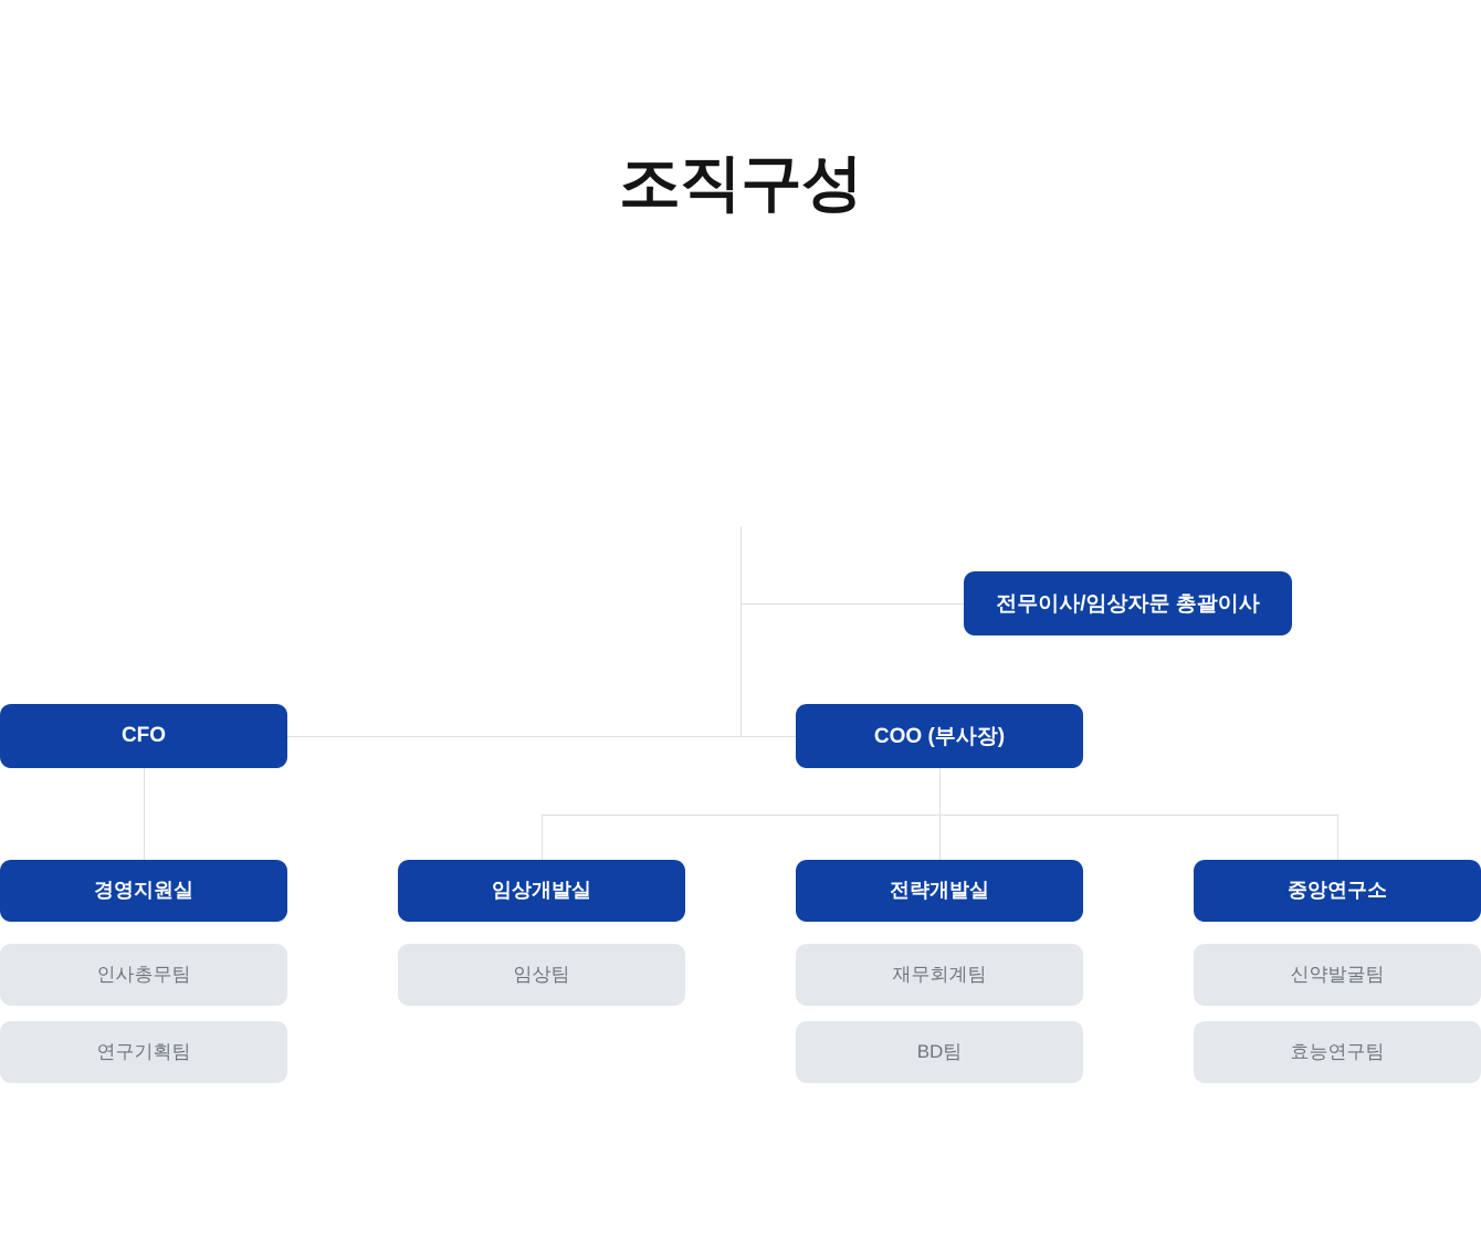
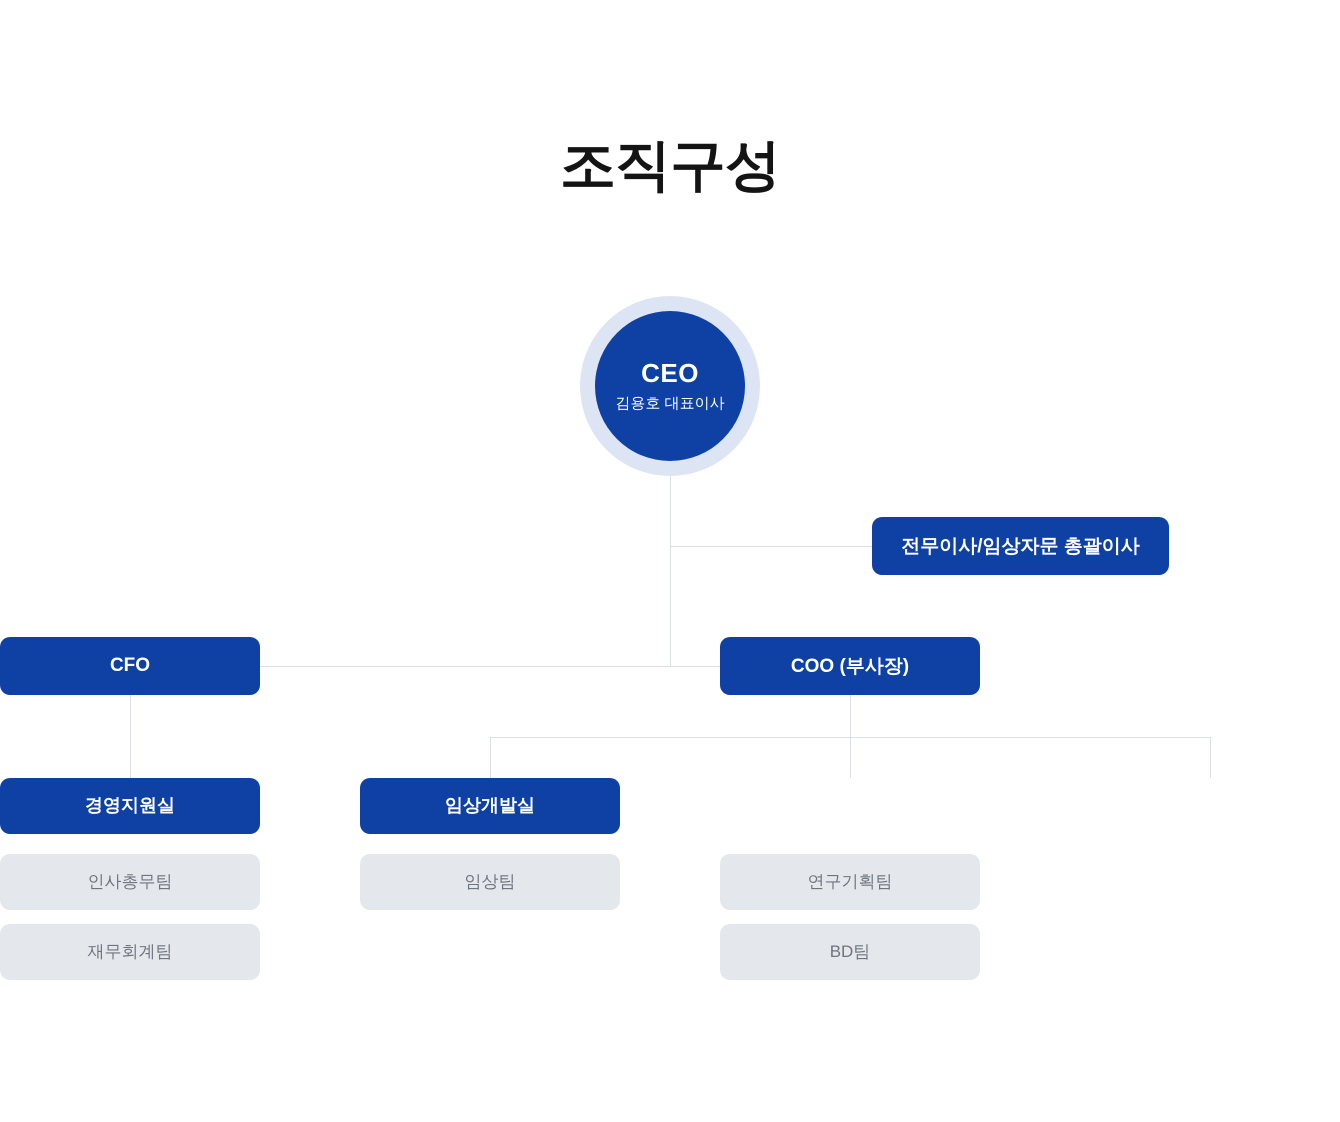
  조직구성
+ CEO
+ 김용호 대표이사
  전무이사/임상자문 총괄이사
  CFO
  COO (부사장)
  경영지원실
  임상개발실
- 전략개발실
- 중앙연구소
  인사총무팀
- 연구기획팀
+ 재무회계팀
  임상팀
- 재무회계팀
+ 연구기획팀
  BD팀
- 신약발굴팀
- 효능연구팀
